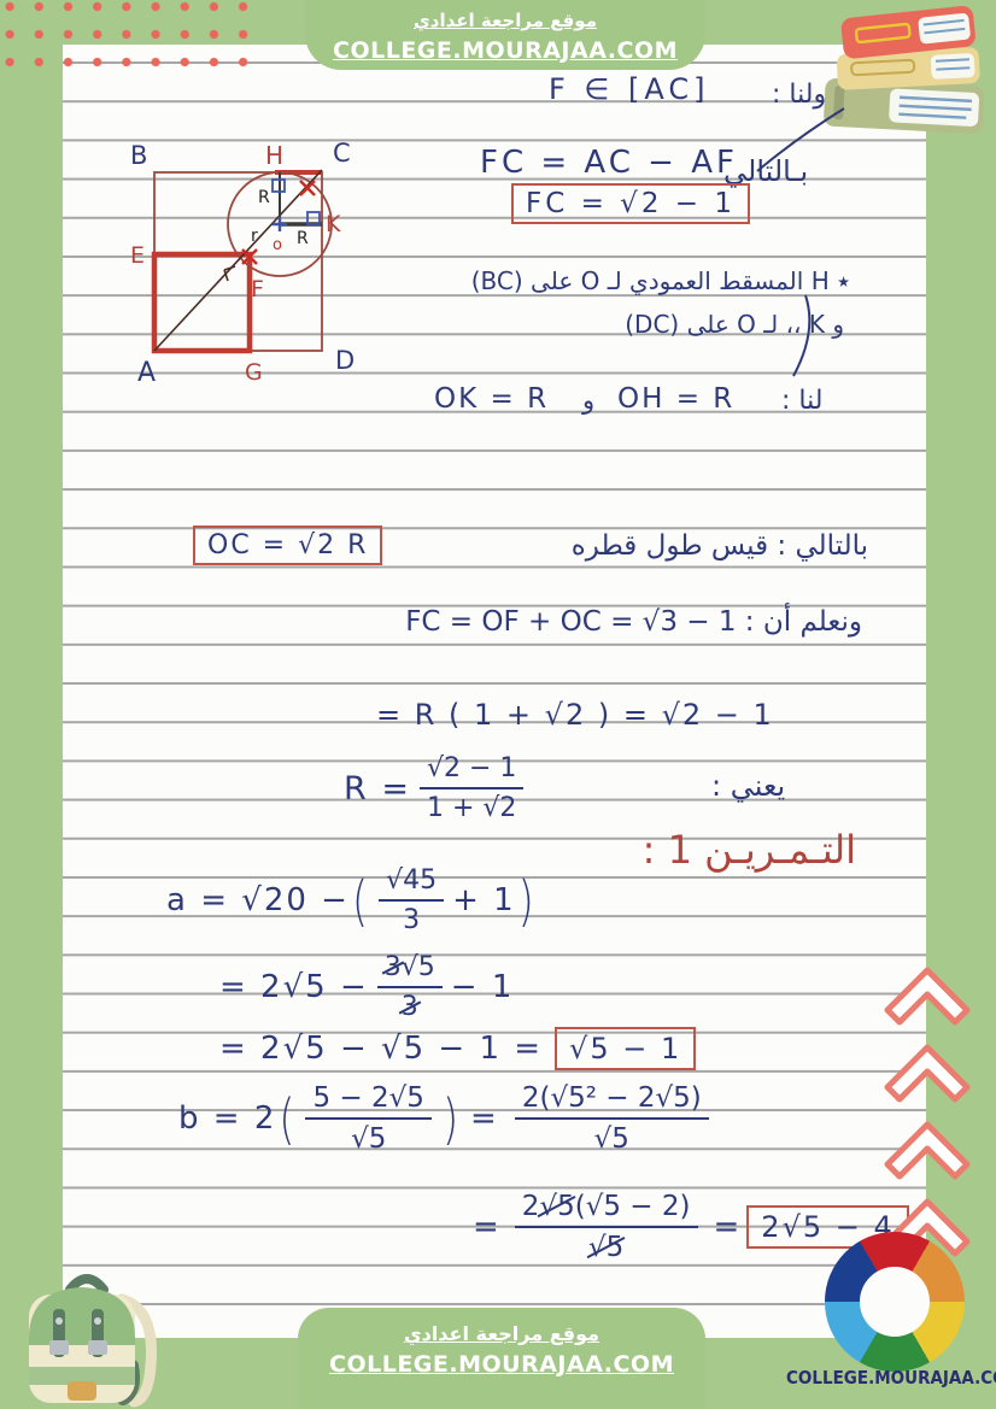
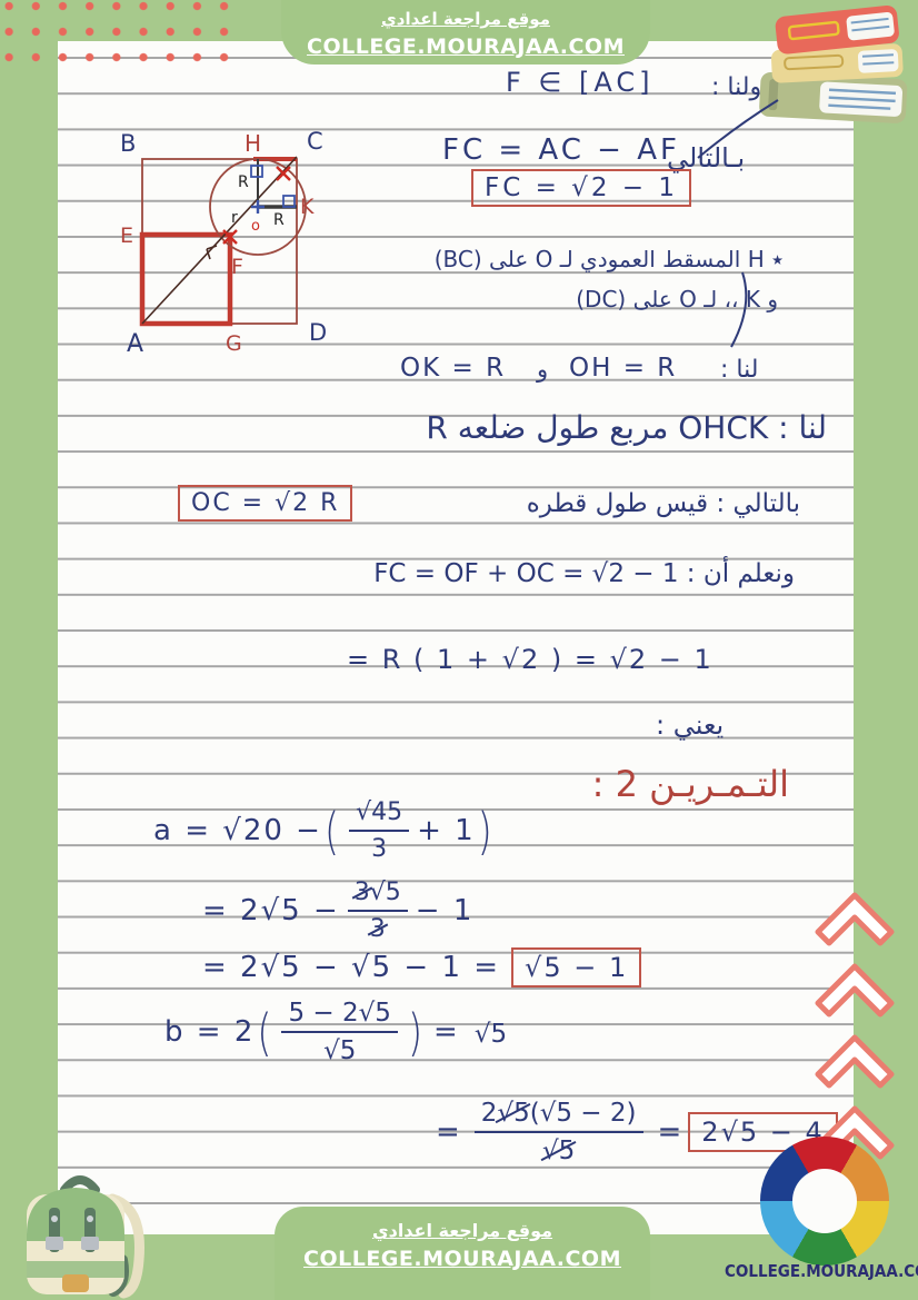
  موقع مراجعة اعدادي
  COLLEGE.MOURAJAA.COM
  B
  C
  A
  D
  H
  E
  F
  G
  K
  o
  R
  R
  r
  F ∈ [AC]
  ولنا :
  FC = AC − AF
  بـالتالي
  FC = √2 − 1
  ٭ H المسقط العمودي لـ O على (BC)
  و K ،، لـ O على (DC)
  OK = R
  و
  OH = R
  لنا :
+ لنا : OHCK مربع طول ضلعه R
  بالتالي : قيس طول قطره
  OC = √2 R
- ونعلم أن : FC = OF + OC = √3 − 1
+ ونعلم أن : FC = OF + OC = √2 − 1
  = R ( 1 + √2 ) = √2 − 1
- R =
- √2 − 1
- 1 + √2
  يعني :
- التـمـريـن 1 :
+ التـمـريـن 2 :
  a = √20 −
  (
  √45
  3
  + 1
  )
  = 2√5 −
  3√5
  3
  − 1
  = 2√5 − √5 − 1 =
  √5 − 1
  b = 2
  (
  5 − 2√5
  √5
  )
  =
- 2(√5² − 2√5)
  √5
  =
  2√5(√5 − 2)
  √5
  =
  2√5 − 4
  موقع مراجعة اعدادي
  COLLEGE.MOURAJAA.COM
  COLLEGE.MOURAJAA.C
